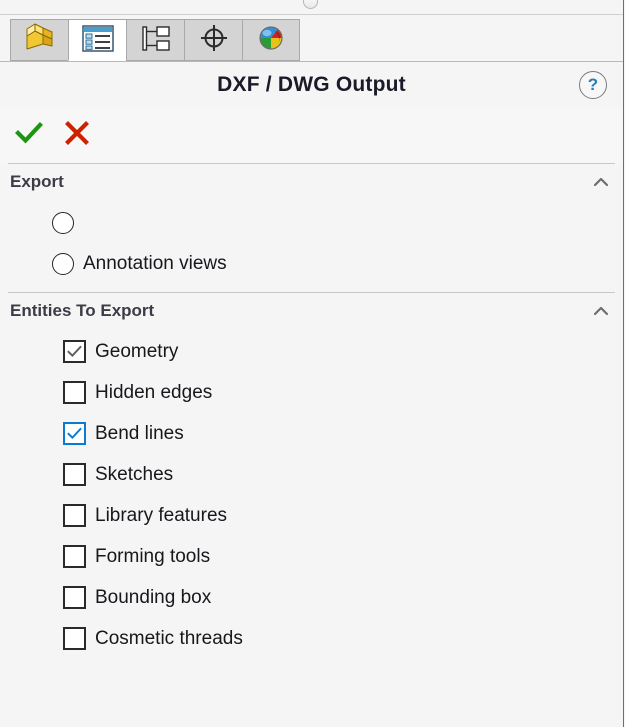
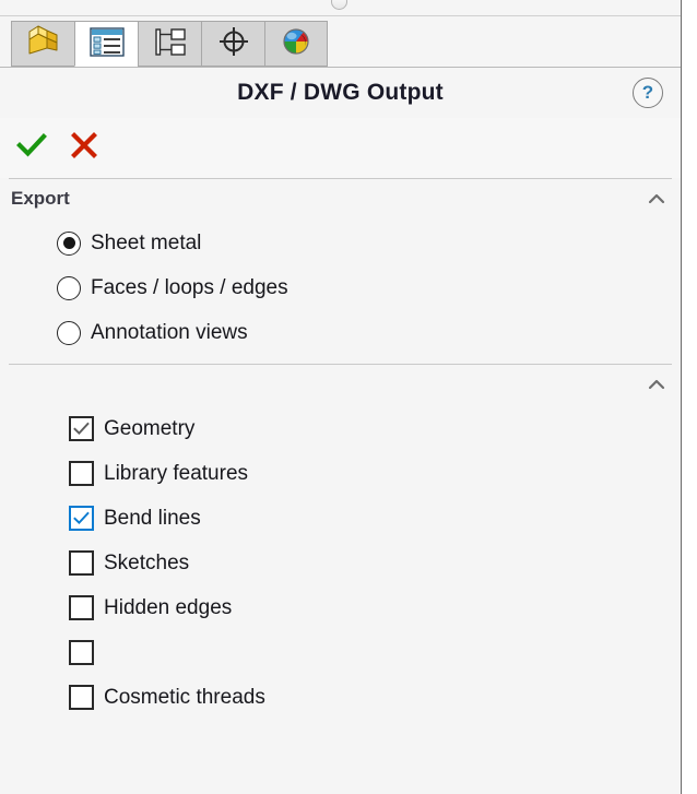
  DXF / DWG Output
  ?
  Export
+ Sheet metal
+ Faces / loops / edges
  Annotation views
- Entities To Export
  Geometry
- Hidden edges
+ Library features
  Bend lines
  Sketches
- Library features
+ Hidden edges
- Forming tools
- Bounding box
  Cosmetic threads
